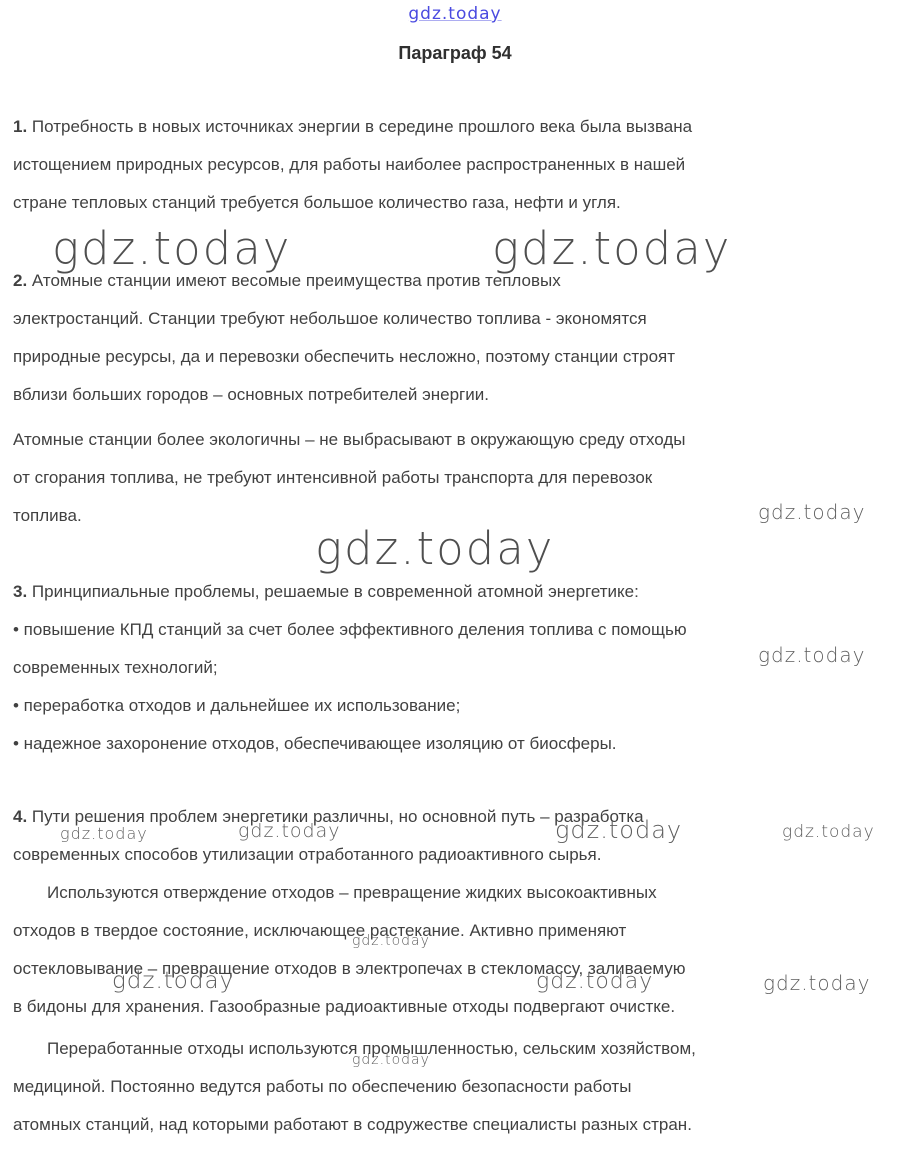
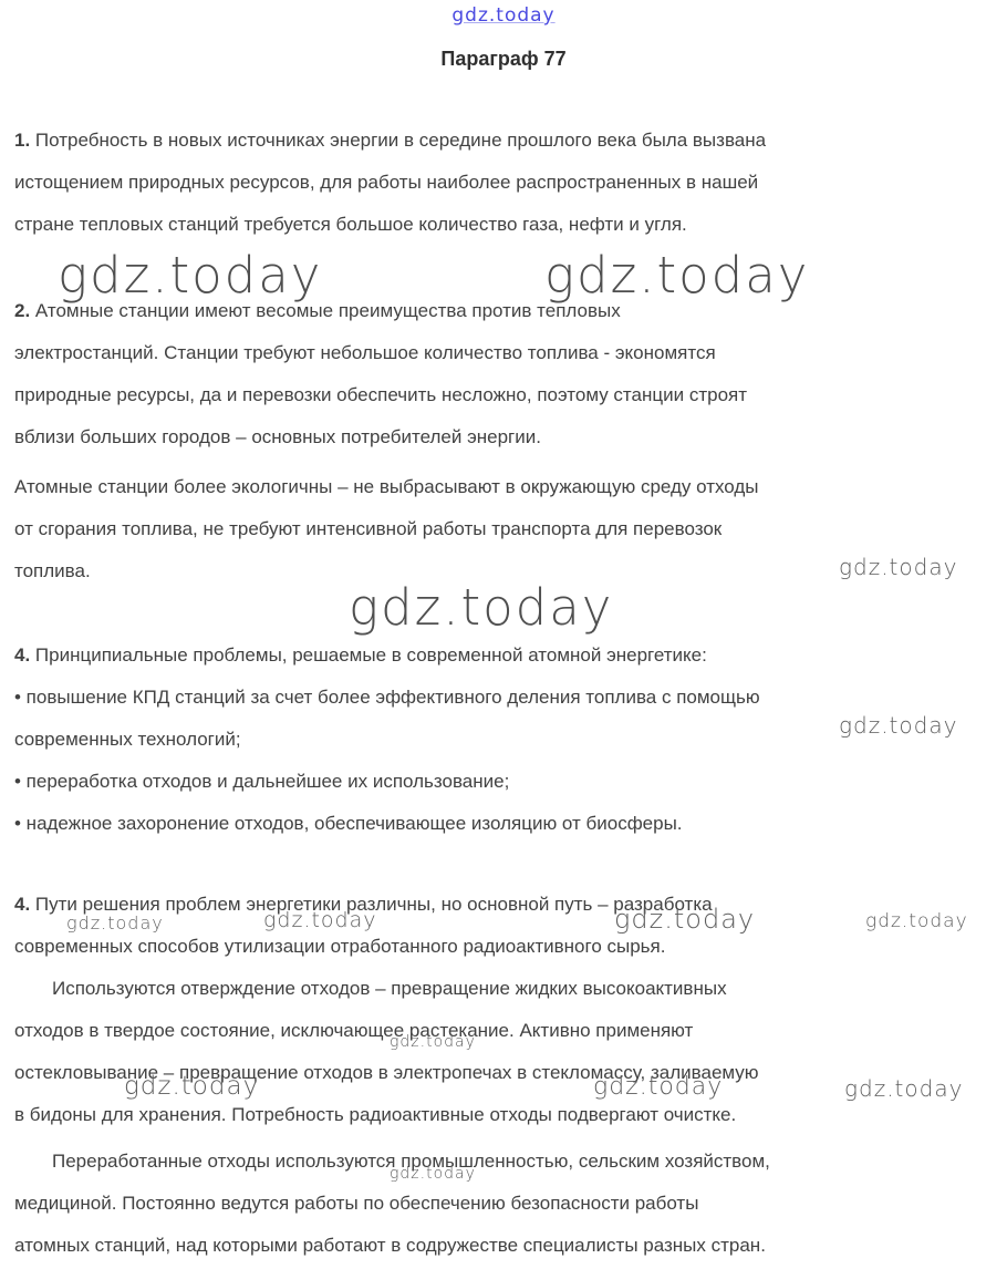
  gdz.today
- Параграф 54
+ Параграф 77
  1. Потребность в новых источниках энергии в середине прошлого века была вызвана
  истощением природных ресурсов, для работы наиболее распространенных в нашей
  стране тепловых станций требуется большое количество газа, нефти и угля.
  2. Атомные станции имеют весомые преимущества против тепловых
  электростанций. Станции требуют небольшое количество топлива - экономятся
  природные ресурсы, да и перевозки обеспечить несложно, поэтому станции строят
  вблизи больших городов – основных потребителей энергии.
  Атомные станции более экологичны – не выбрасывают в окружающую среду отходы
  от сгорания топлива, не требуют интенсивной работы транспорта для перевозок
  топлива.
- 3. Принципиальные проблемы, решаемые в современной атомной энергетике:
+ 4. Принципиальные проблемы, решаемые в современной атомной энергетике:
  • повышение КПД станций за счет более эффективного деления топлива с помощью
  современных технологий;
  • переработка отходов и дальнейшее их использование;
  • надежное захоронение отходов, обеспечивающее изоляцию от биосферы.
  4. Пути решения проблем энергетики различны, но основной путь – разработка
  современных способов утилизации отработанного радиоактивного сырья.
  Используются отверждение отходов – превращение жидких высокоактивных
  отходов в твердое состояние, исключающее растекание. Активно применяют
  остекловывание – превращение отходов в электропечах в стекломассу, заливаемую
- в бидоны для хранения. Газообразные радиоактивные отходы подвергают очистке.
+ в бидоны для хранения. Потребность радиоактивные отходы подвергают очистке.
  Переработанные отходы используются промышленностью, сельским хозяйством,
  медициной. Постоянно ведутся работы по обеспечению безопасности работы
  атомных станций, над которыми работают в содружестве специалисты разных стран.
  gdz.today
  gdz.today
  gdz.today
  gdz.today
  gdz.today
  gdz.today
  gdz.today
  gdz.today
  gdz.today
  gdz.today
  gdz.today
  gdz.today
  gdz.today
  gdz.today
